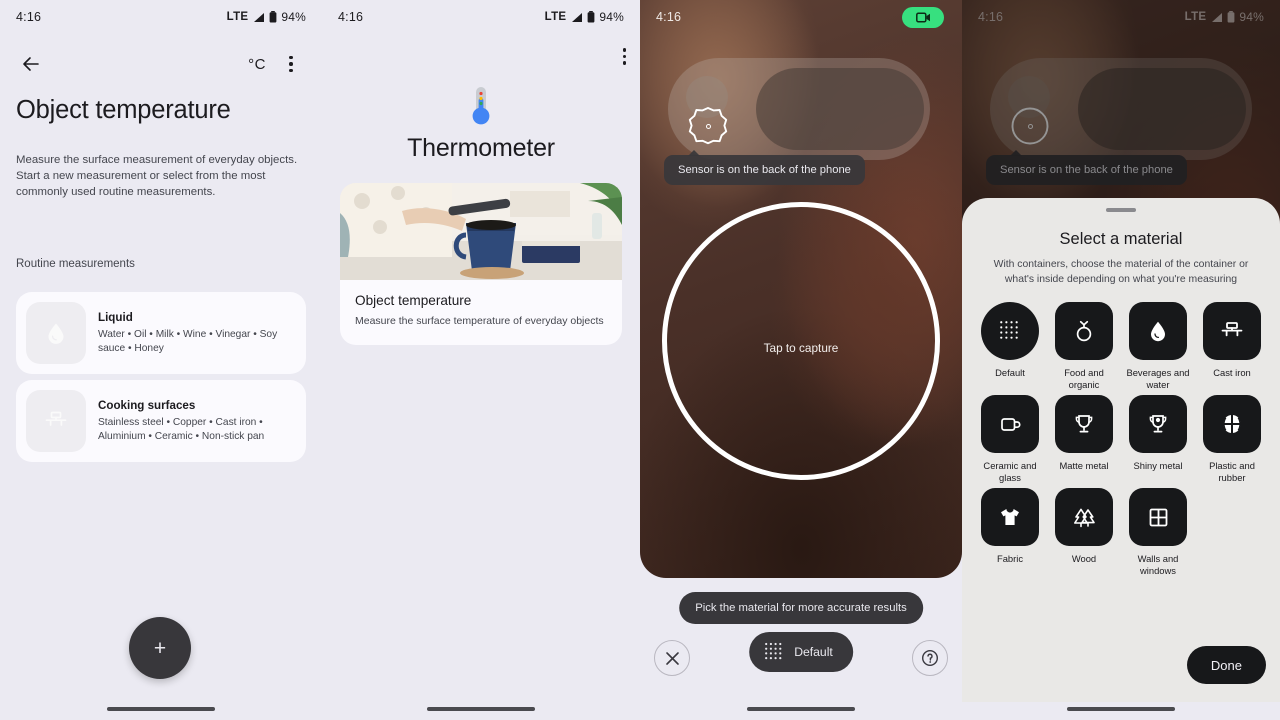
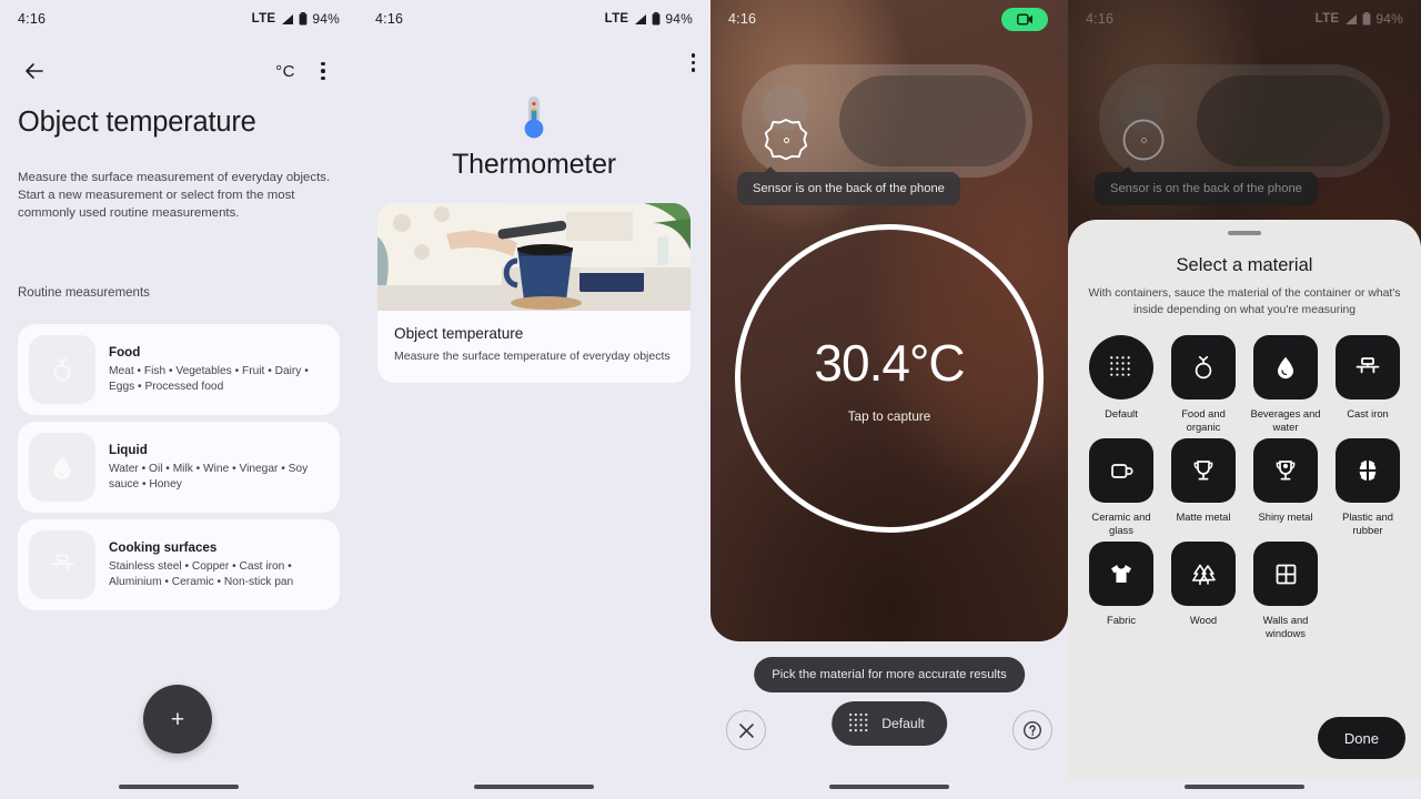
  4:16
  LTE
  94%
  °C
  Object temperature
  Measure the surface measurement of everyday objects. Start a new measurement or select from the most commonly used routine measurements.
  Routine measurements
+ Food
+ Meat • Fish • Vegetables • Fruit • Dairy • Eggs • Processed food
  Liquid
  Water • Oil • Milk • Wine • Vinegar • Soy sauce • Honey
  Cooking surfaces
  Stainless steel • Copper • Cast iron • Aluminium • Ceramic • Non-stick pan
  +
  4:16
  LTE
  94%
  Thermometer
  Object temperature
  Measure the surface temperature of everyday objects
  4:16
  Sensor is on the back of the phone
+ 30.4°C
  Tap to capture
  Pick the material for more accurate results
  Default
  4:16
  LTE
  94%
  Sensor is on the back of the phone
  Select a material
- With containers, choose the material of the container or what's inside depending on what you're measuring
+ With containers, sauce the material of the container or what's inside depending on what you're measuring
  Default
  Food and organic
  Beverages and water
  Cast iron
  Ceramic and glass
  Matte metal
  Shiny metal
  Plastic and rubber
  Fabric
  Wood
  Walls and windows
  Done
